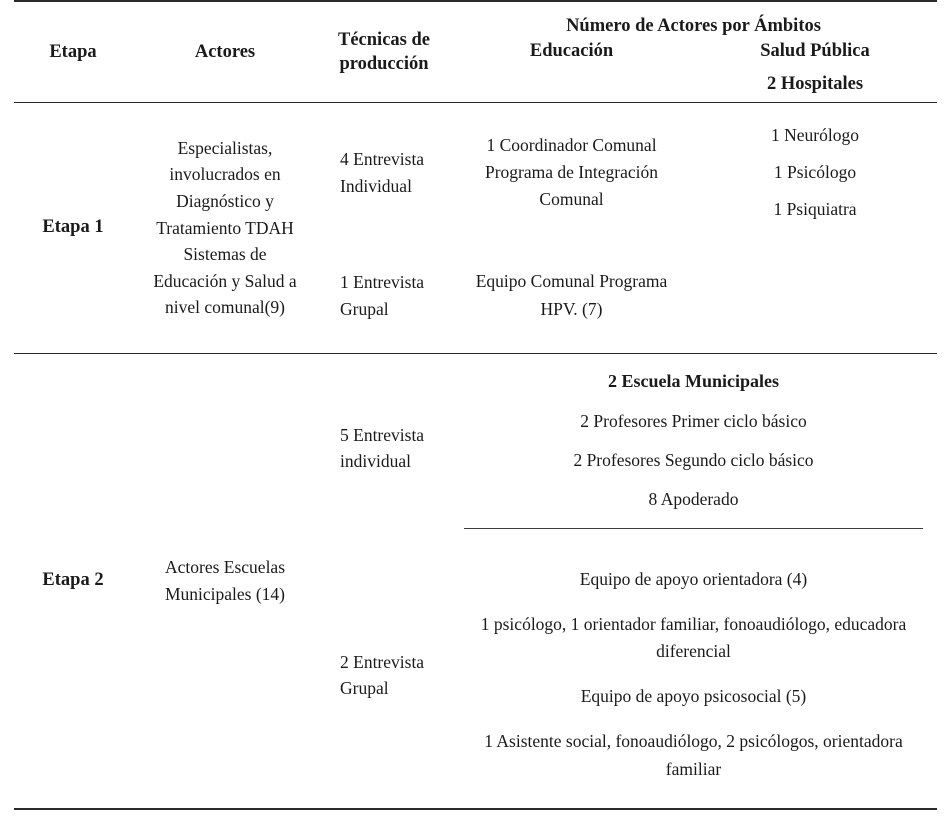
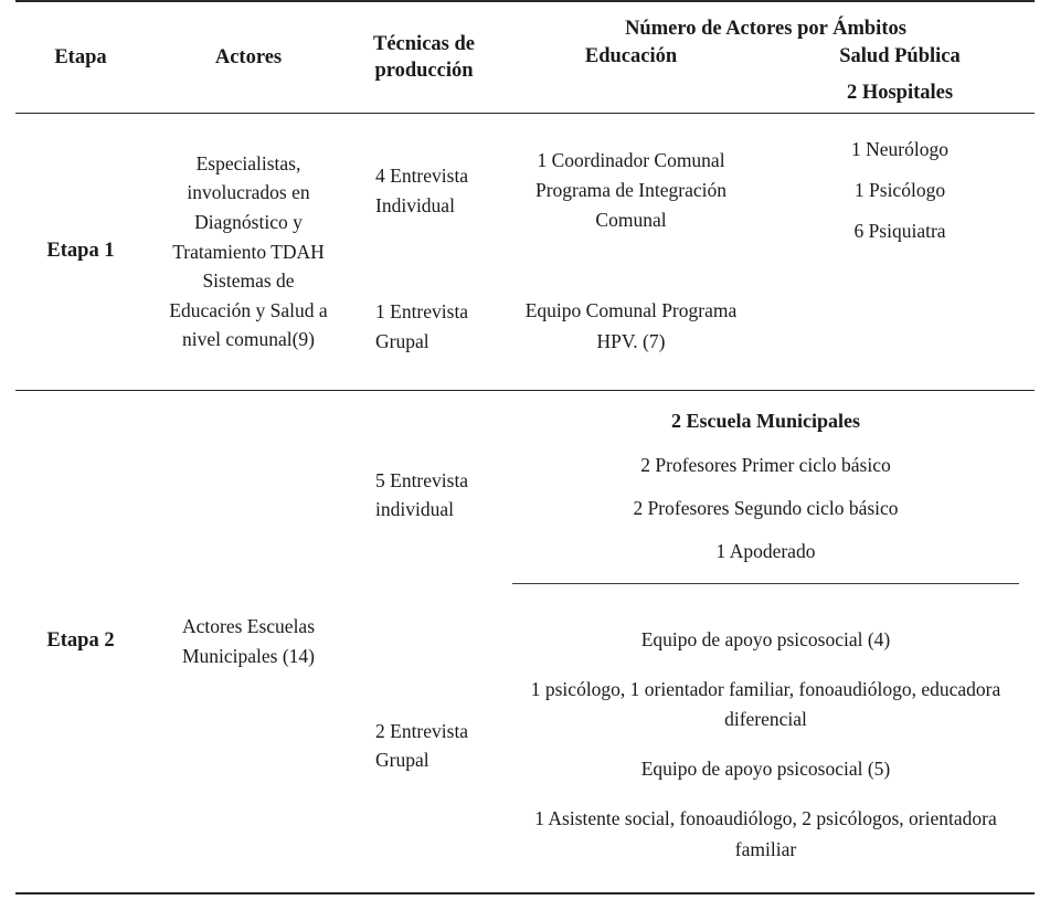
  Etapa	Actores	Técnicas de producción	Número de Actores por Ámbitos
  Educación	Salud Pública
  	2 Hospitales
- Etapa 1	Especialistas, involucrados en Diagnóstico y Tratamiento TDAH Sistemas de Educación y Salud a nivel comunal(9)	4 Entrevista Individual	1 Coordinador Comunal Programa de Integración Comunal	1 Neurólogo 1 Psicólogo 1 Psiquiatra
+ Etapa 1	Especialistas, involucrados en Diagnóstico y Tratamiento TDAH Sistemas de Educación y Salud a nivel comunal(9)	4 Entrevista Individual	1 Coordinador Comunal Programa de Integración Comunal	1 Neurólogo 1 Psicólogo 6 Psiquiatra
  1 Entrevista Grupal	Equipo Comunal Programa HPV. (7)
- Etapa 2	Actores Escuelas Municipales (14)	5 Entrevista individual	2 Escuela Municipales 2 Profesores Primer ciclo básico 2 Profesores Segundo ciclo básico 8 Apoderado
+ Etapa 2	Actores Escuelas Municipales (14)	5 Entrevista individual	2 Escuela Municipales 2 Profesores Primer ciclo básico 2 Profesores Segundo ciclo básico 1 Apoderado
- 2 Entrevista Grupal	Equipo de apoyo orientadora (4) 1 psicólogo, 1 orientador familiar, fonoaudiólogo, educadora diferencial Equipo de apoyo psicosocial (5) 1 Asistente social, fonoaudiólogo, 2 psicólogos, orientadora familiar
+ 2 Entrevista Grupal	Equipo de apoyo psicosocial (4) 1 psicólogo, 1 orientador familiar, fonoaudiólogo, educadora diferencial Equipo de apoyo psicosocial (5) 1 Asistente social, fonoaudiólogo, 2 psicólogos, orientadora familiar
